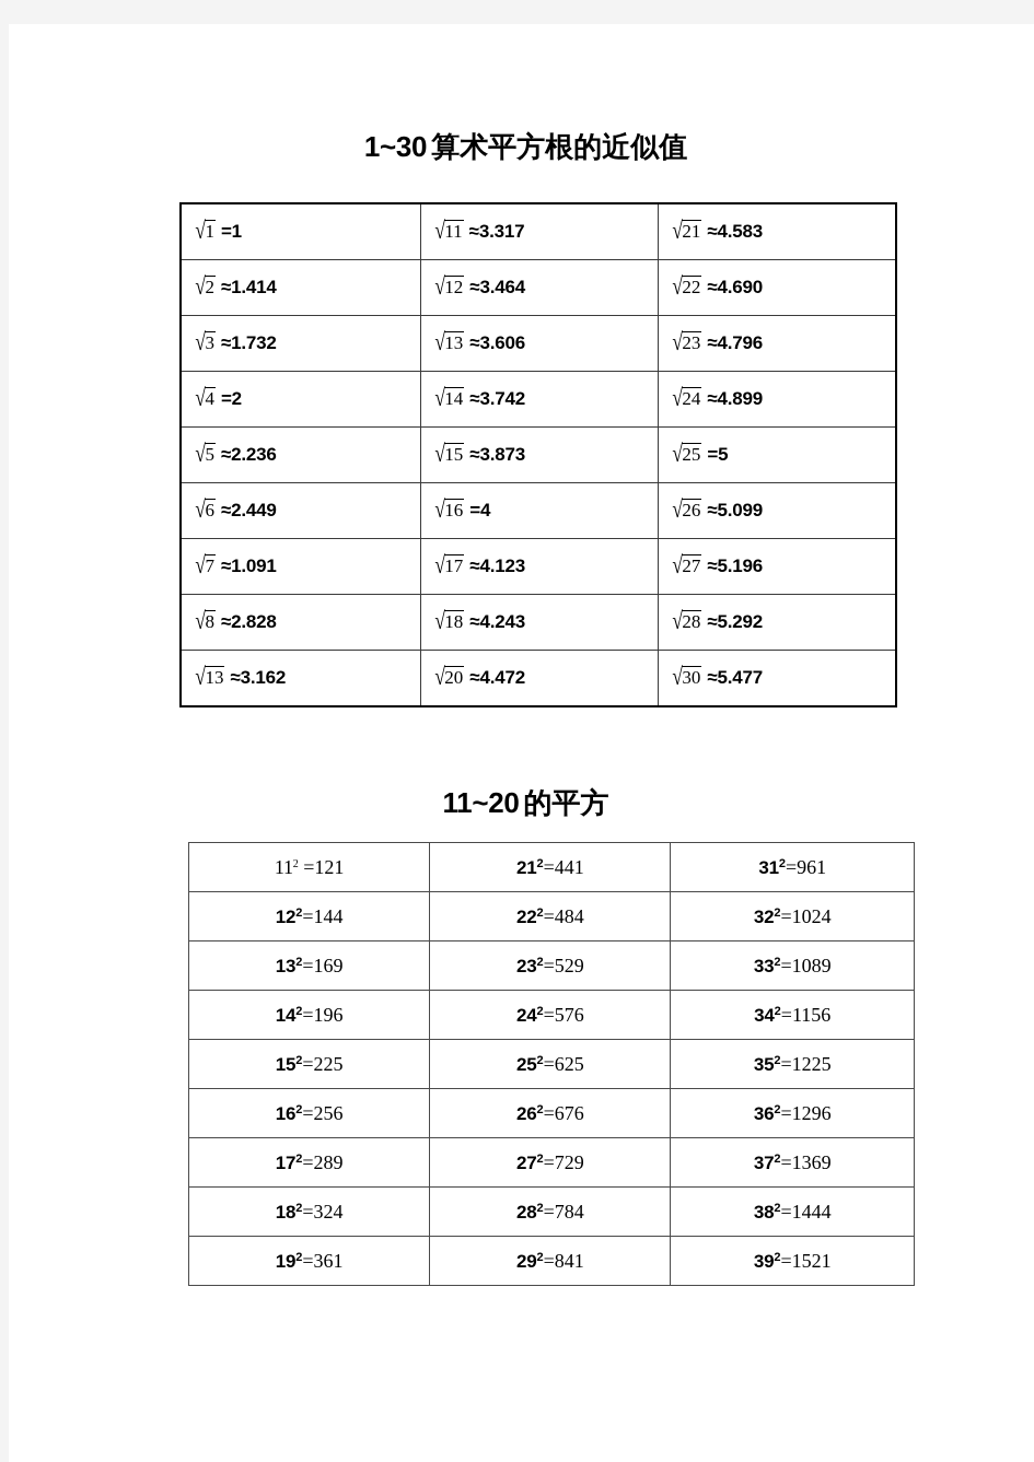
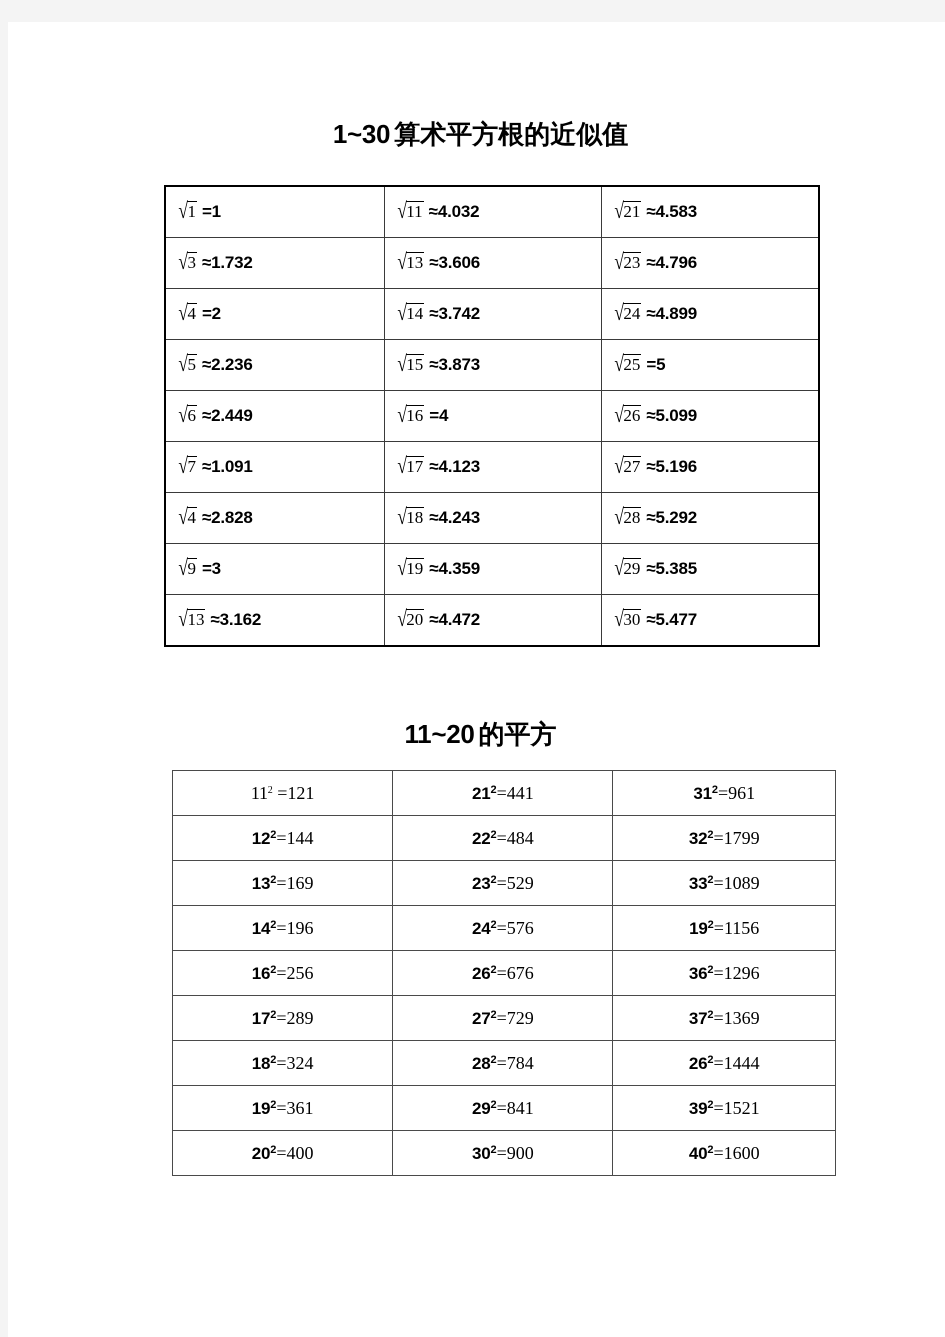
  1~30 算术平方根的近似值
- √1 =1	√11 ≈3.317	√21 ≈4.583
+ √1 =1	√11 ≈4.032	√21 ≈4.583
- √2 ≈1.414	√12 ≈3.464	√22 ≈4.690
  √3 ≈1.732	√13 ≈3.606	√23 ≈4.796
  √4 =2	√14 ≈3.742	√24 ≈4.899
  √5 ≈2.236	√15 ≈3.873	√25 =5
  √6 ≈2.449	√16 =4	√26 ≈5.099
  √7 ≈1.091	√17 ≈4.123	√27 ≈5.196
- √8 ≈2.828	√18 ≈4.243	√28 ≈5.292
+ √4 ≈2.828	√18 ≈4.243	√28 ≈5.292
+ √9 =3	√19 ≈4.359	√29 ≈5.385
  √13 ≈3.162	√20 ≈4.472	√30 ≈5.477
  11~20 的平方
  112 =121	212=441	312=961
- 122=144	222=484	322=1024
+ 122=144	222=484	322=1799
  132=169	232=529	332=1089
- 142=196	242=576	342=1156
+ 142=196	242=576	192=1156
- 152=225	252=625	352=1225
  162=256	262=676	362=1296
  172=289	272=729	372=1369
- 182=324	282=784	382=1444
+ 182=324	282=784	262=1444
  192=361	292=841	392=1521
+ 202=400	302=900	402=1600
